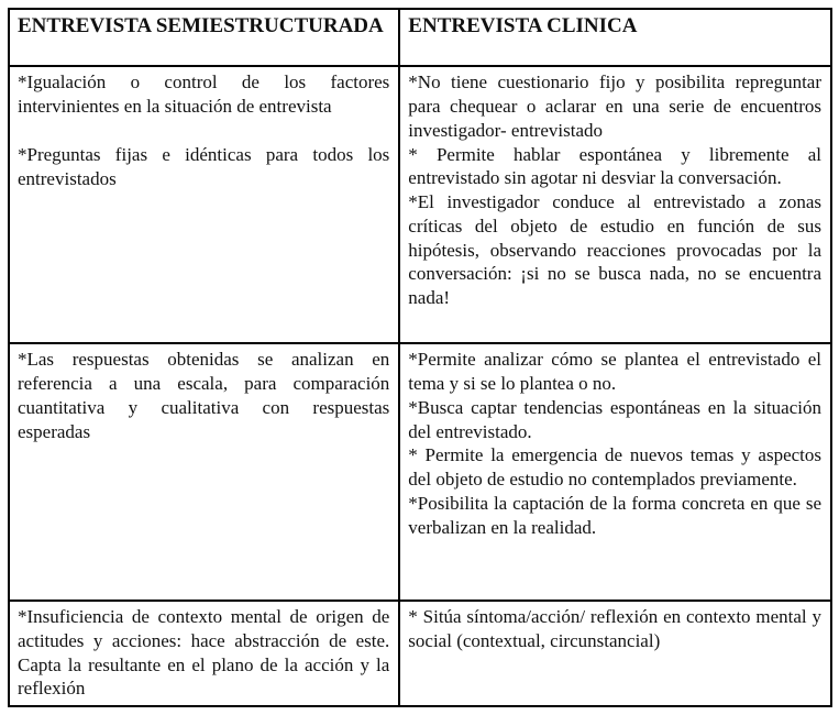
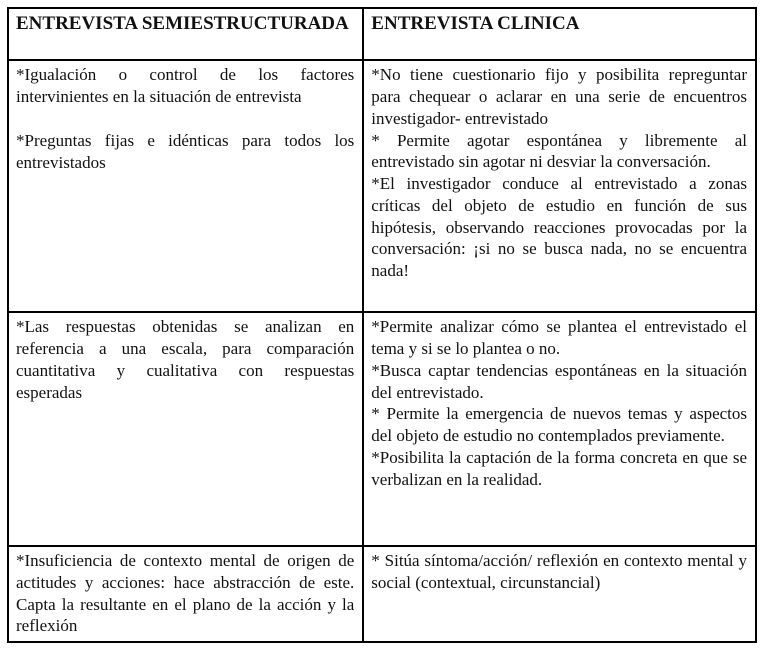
  ENTREVISTA SEMIESTRUCTURADA	ENTREVISTA CLINICA
- *Igualación o control de los factores intervinientes en la situación de entrevista *Preguntas fijas e idénticas para todos los entrevistados	*No tiene cuestionario fijo y posibilita repreguntar para chequear o aclarar en una serie de encuentros investigador- entrevistado * Permite hablar espontánea y libremente al entrevistado sin agotar ni desviar la conversación. *El investigador conduce al entrevistado a zonas críticas del objeto de estudio en función de sus hipótesis, observando reacciones provocadas por la conversación: ¡si no se busca nada, no se encuentra nada!
+ *Igualación o control de los factores intervinientes en la situación de entrevista *Preguntas fijas e idénticas para todos los entrevistados	*No tiene cuestionario fijo y posibilita repreguntar para chequear o aclarar en una serie de encuentros investigador- entrevistado * Permite agotar espontánea y libremente al entrevistado sin agotar ni desviar la conversación. *El investigador conduce al entrevistado a zonas críticas del objeto de estudio en función de sus hipótesis, observando reacciones provocadas por la conversación: ¡si no se busca nada, no se encuentra nada!
  *Las respuestas obtenidas se analizan en referencia a una escala, para comparación cuantitativa y cualitativa con respuestas esperadas	*Permite analizar cómo se plantea el entrevistado el tema y si se lo plantea o no. *Busca captar tendencias espontáneas en la situación del entrevistado. * Permite la emergencia de nuevos temas y aspectos del objeto de estudio no contemplados previamente. *Posibilita la captación de la forma concreta en que se verbalizan en la realidad.
  *Insuficiencia de contexto mental de origen de actitudes y acciones: hace abstracción de este. Capta la resultante en el plano de la acción y la reflexión	* Sitúa síntoma/acción/ reflexión en contexto mental y social (contextual, circunstancial)
